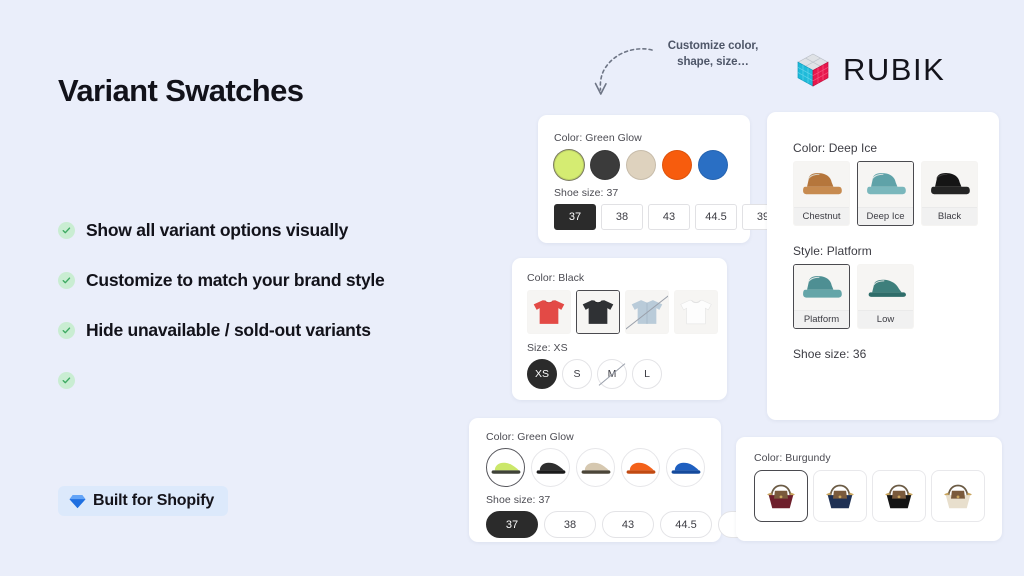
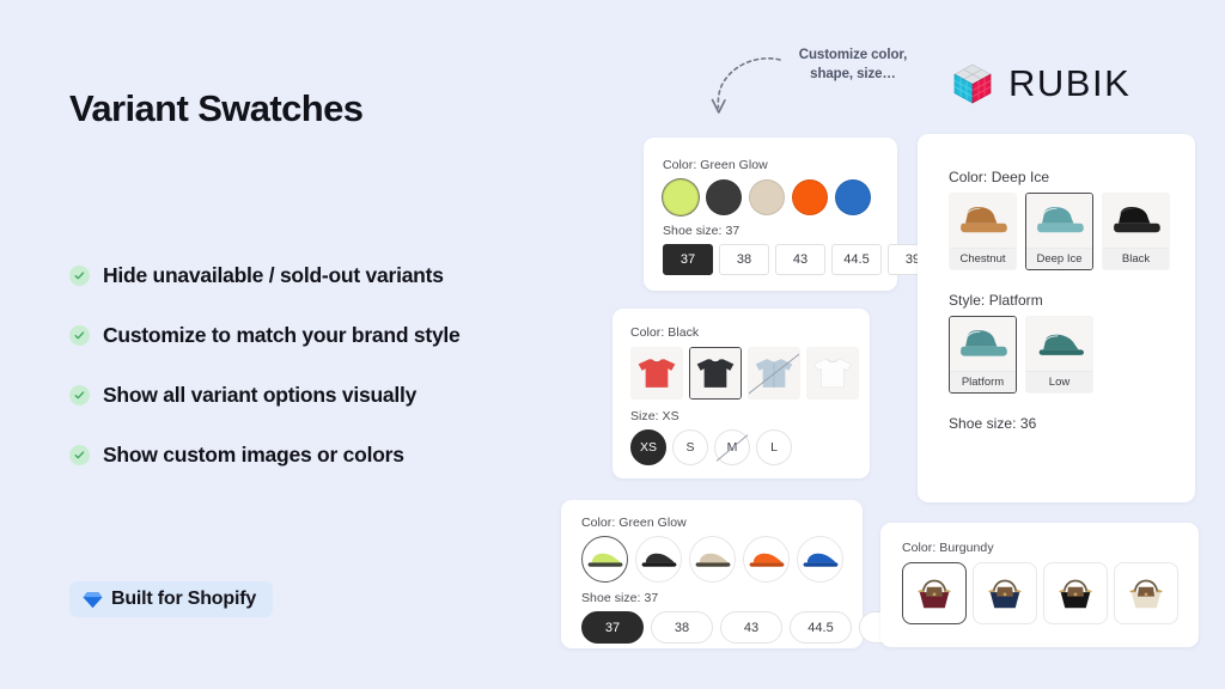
  Variant Swatches
- Show all variant options visually
+ Hide unavailable / sold-out variants
  Customize to match your brand style
- Hide unavailable / sold-out variants
+ Show all variant options visually
+ Show custom images or colors
  Built for Shopify
  Customize color,
  shape, size…
  RUBIK
  Color: Green Glow
  Shoe size: 37
  37
  38
  43
  44.5
  Color: Black
  Size: XS
  XS
  S
  M
  L
  Color: Deep Ice
  Chestnut
  Deep Ice
  Black
  Style: Platform
  Platform
  Low
  Shoe size: 36
  Color: Green Glow
  Shoe size: 37
  37
  38
  43
  44.5
  Color: Burgundy
